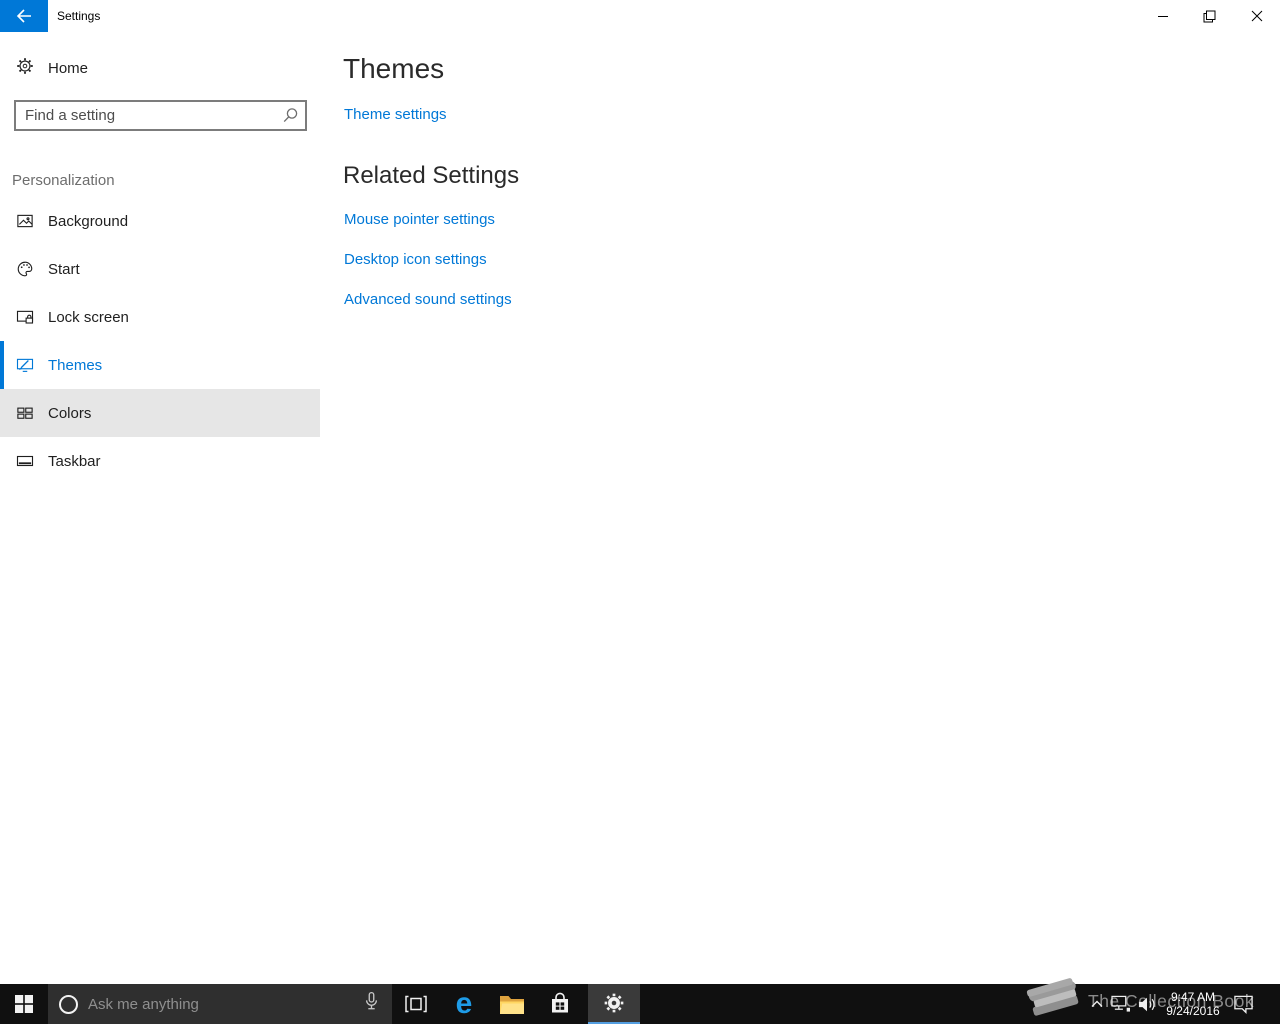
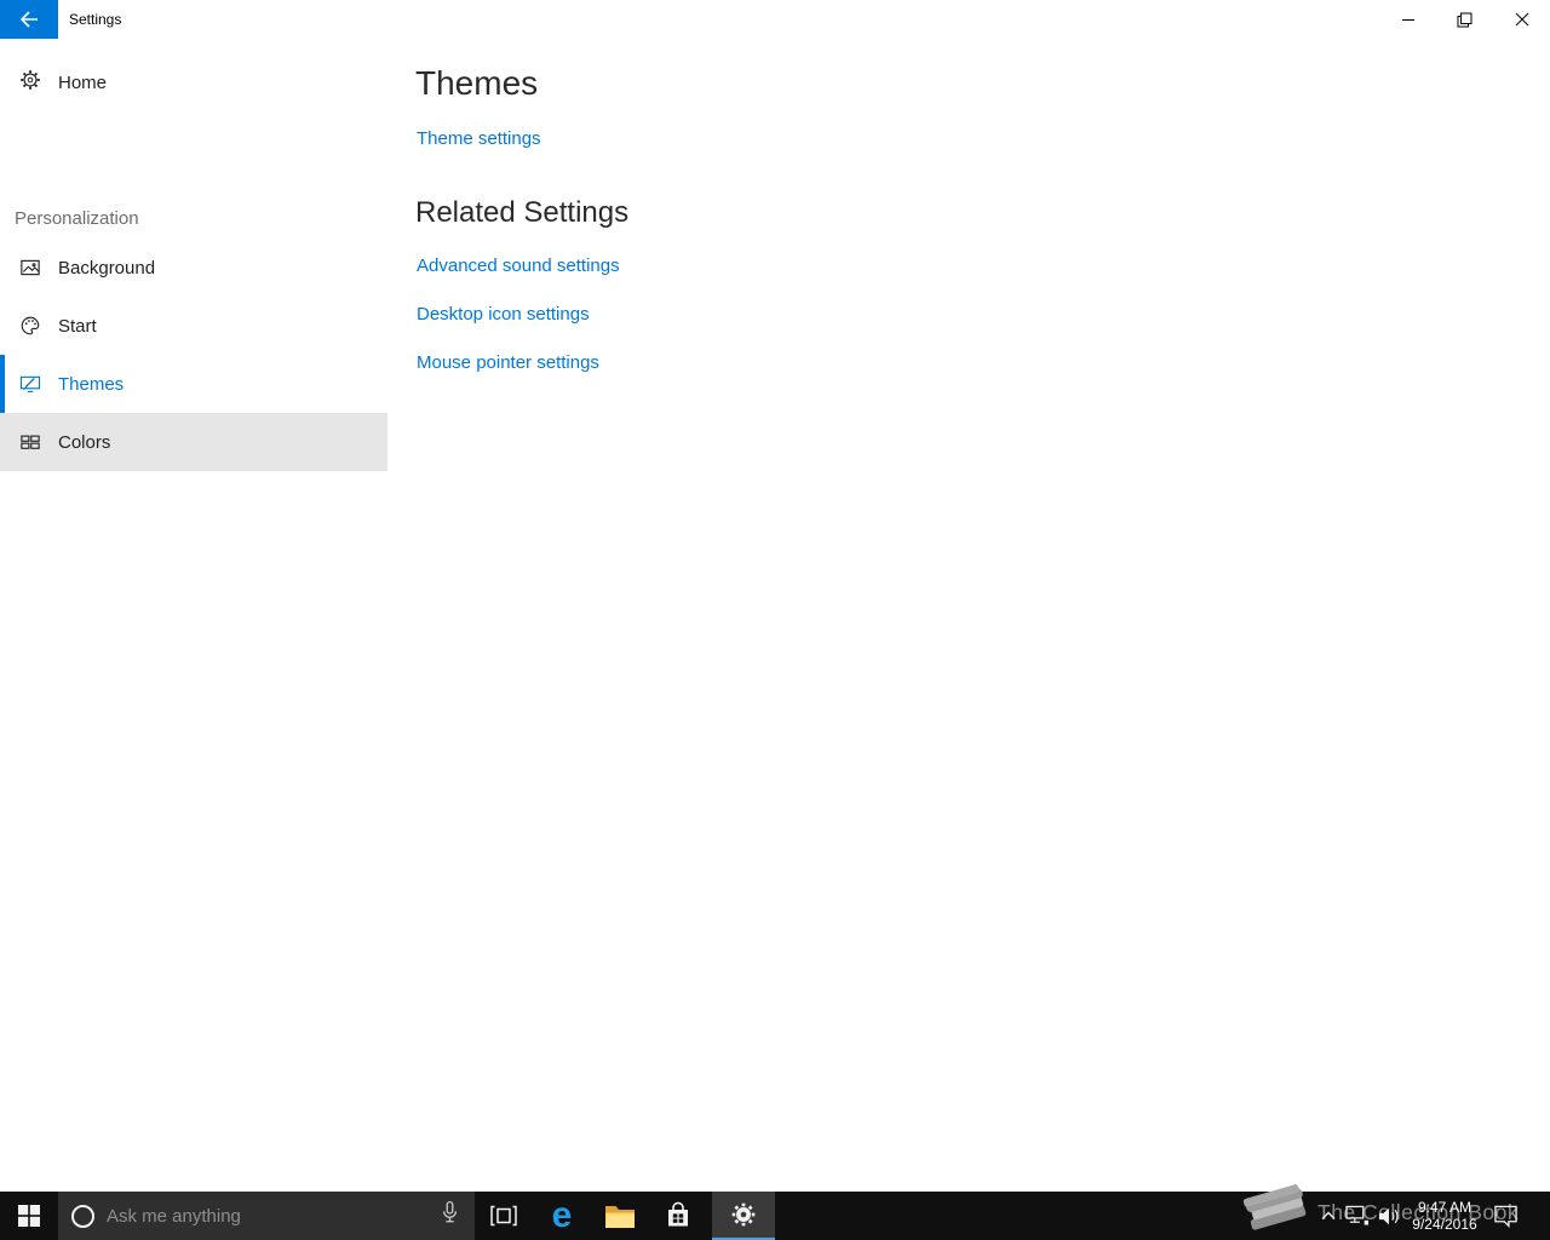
  Settings
  Home
- Find a setting
  Personalization
  Background
  Start
- Lock screen
  Themes
  Colors
- Taskbar
  Themes
  Theme settings
  Related Settings
- Mouse pointer settings
+ Advanced sound settings
  Desktop icon settings
- Advanced sound settings
+ Mouse pointer settings
  The Cllection Book
  Ask me anything
  e
  9:47 AM
  9/24/2016
